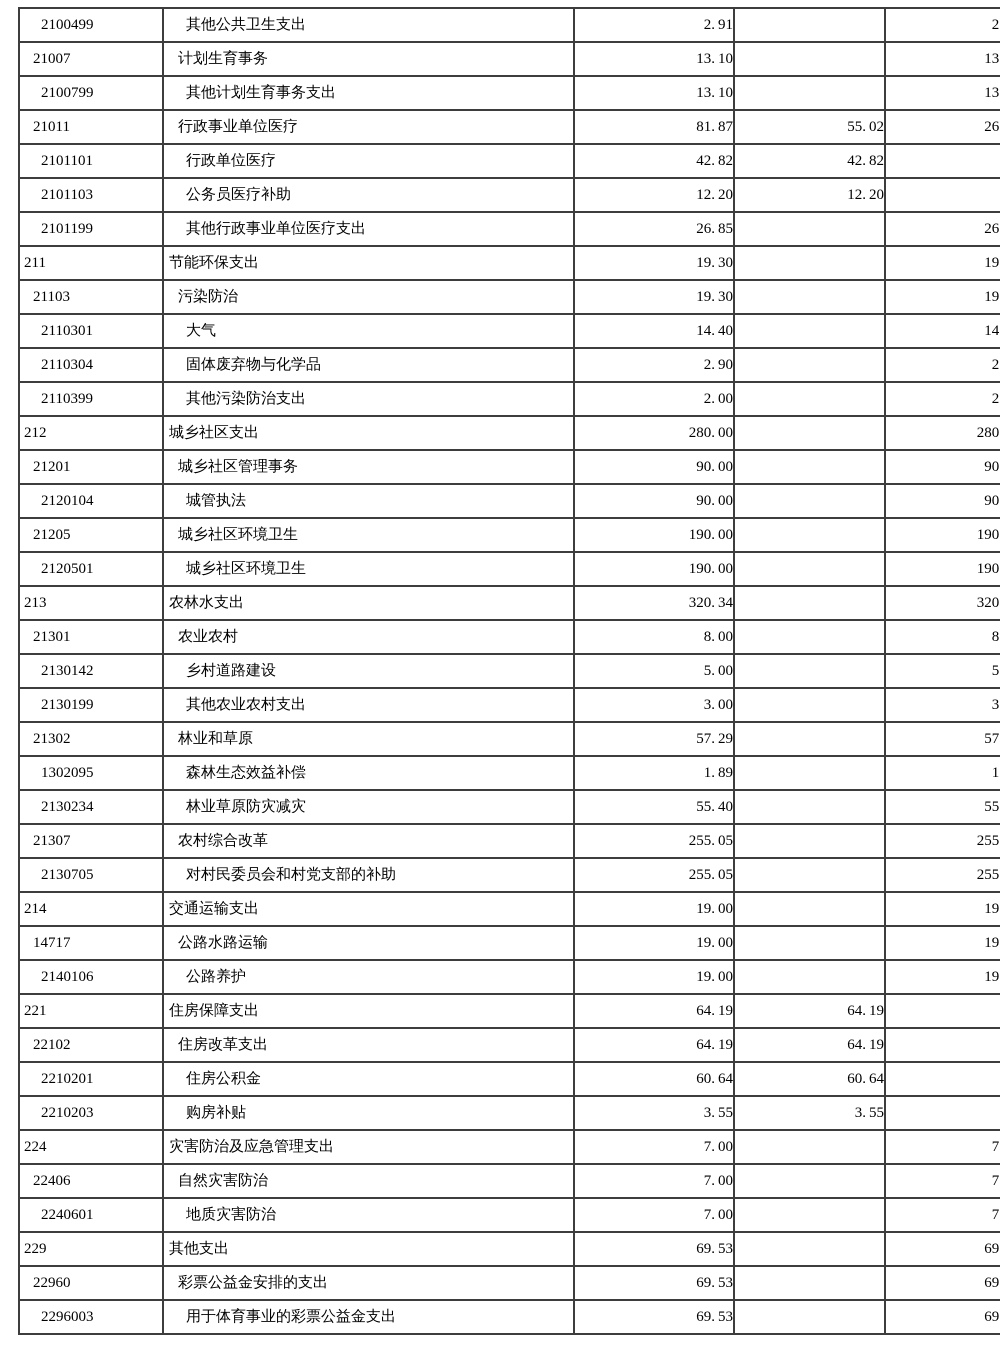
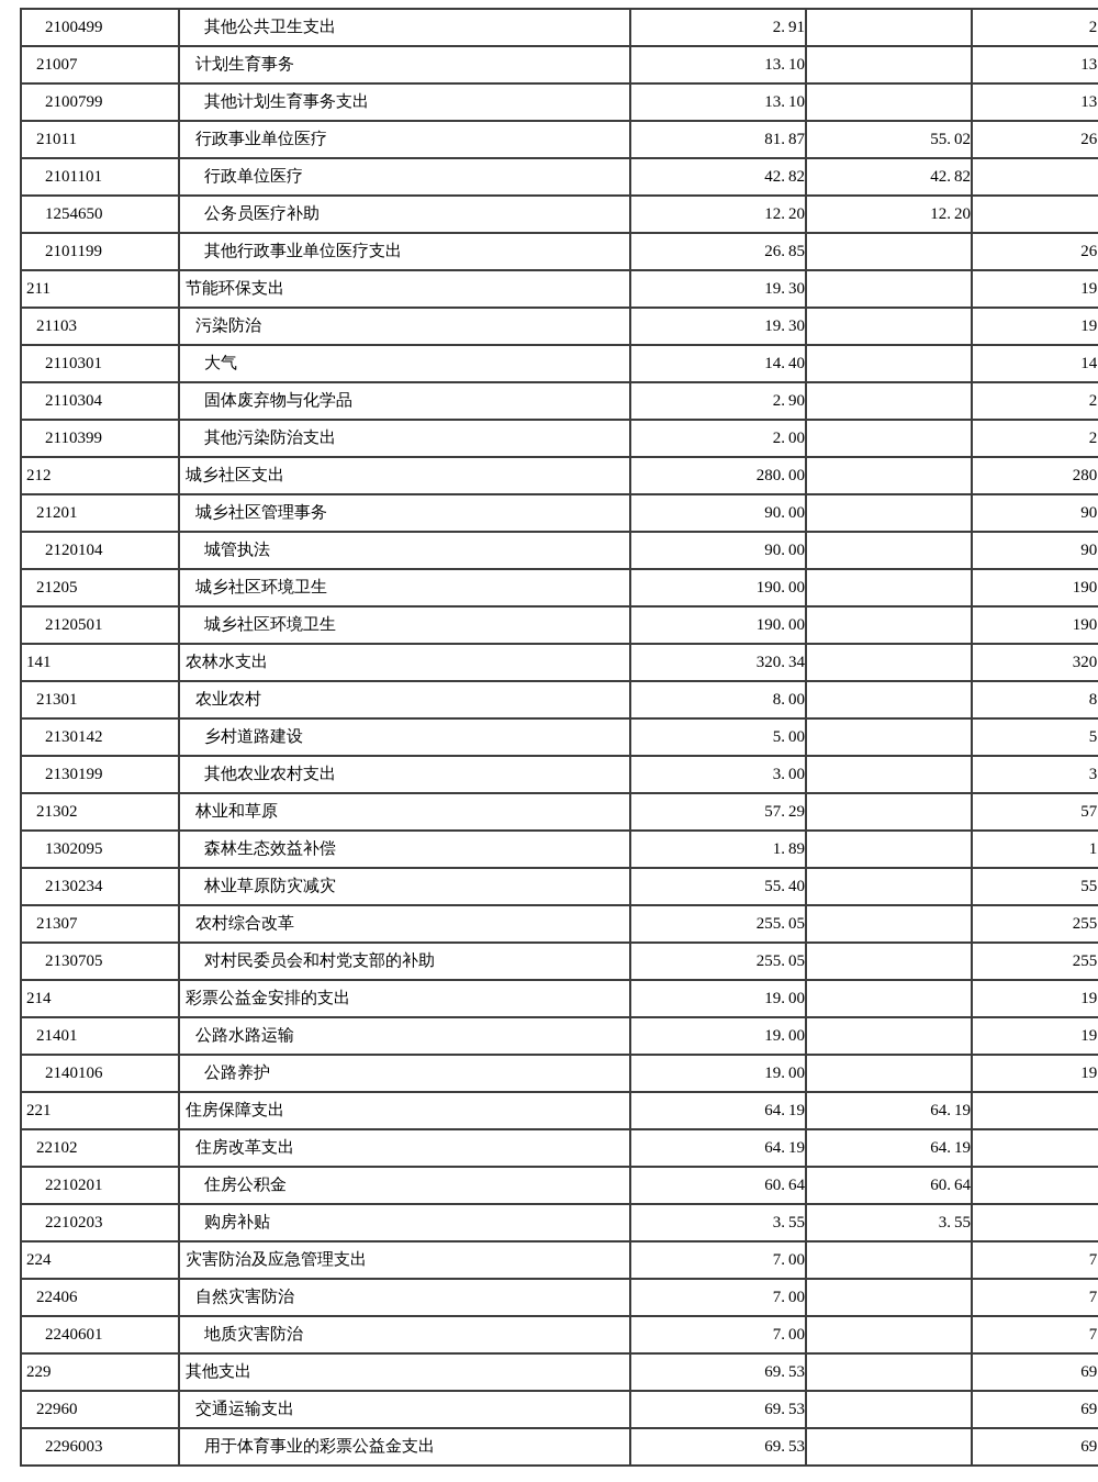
  2100499	其他公共卫生支出	2. 91		2
  21007	计划生育事务	13. 10		13
  2100799	其他计划生育事务支出	13. 10		13
  21011	行政事业单位医疗	81. 87	55. 02	26
  2101101	行政单位医疗	42. 82	42. 82
- 2101103	公务员医疗补助	12. 20	12. 20
+ 1254650	公务员医疗补助	12. 20	12. 20
  2101199	其他行政事业单位医疗支出	26. 85		26
  211	节能环保支出	19. 30		19
  21103	污染防治	19. 30		19
  2110301	大气	14. 40		14
  2110304	固体废弃物与化学品	2. 90		2
  2110399	其他污染防治支出	2. 00		2
  212	城乡社区支出	280. 00		280
  21201	城乡社区管理事务	90. 00		90
  2120104	城管执法	90. 00		90
  21205	城乡社区环境卫生	190. 00		190
  2120501	城乡社区环境卫生	190. 00		190
- 213	农林水支出	320. 34		320
+ 141	农林水支出	320. 34		320
  21301	农业农村	8. 00		8
  2130142	乡村道路建设	5. 00		5
  2130199	其他农业农村支出	3. 00		3
  21302	林业和草原	57. 29		57
  1302095	森林生态效益补偿	1. 89		1
  2130234	林业草原防灾减灾	55. 40		55
  21307	农村综合改革	255. 05		255
  2130705	对村民委员会和村党支部的补助	255. 05		255
- 214	交通运输支出	19. 00		19
+ 214	彩票公益金安排的支出	19. 00		19
- 14717	公路水路运输	19. 00		19
+ 21401	公路水路运输	19. 00		19
  2140106	公路养护	19. 00		19
  221	住房保障支出	64. 19	64. 19
  22102	住房改革支出	64. 19	64. 19
  2210201	住房公积金	60. 64	60. 64
  2210203	购房补贴	3. 55	3. 55
  224	灾害防治及应急管理支出	7. 00		7
  22406	自然灾害防治	7. 00		7
  2240601	地质灾害防治	7. 00		7
  229	其他支出	69. 53		69
- 22960	彩票公益金安排的支出	69. 53		69
+ 22960	交通运输支出	69. 53		69
  2296003	用于体育事业的彩票公益金支出	69. 53		69
